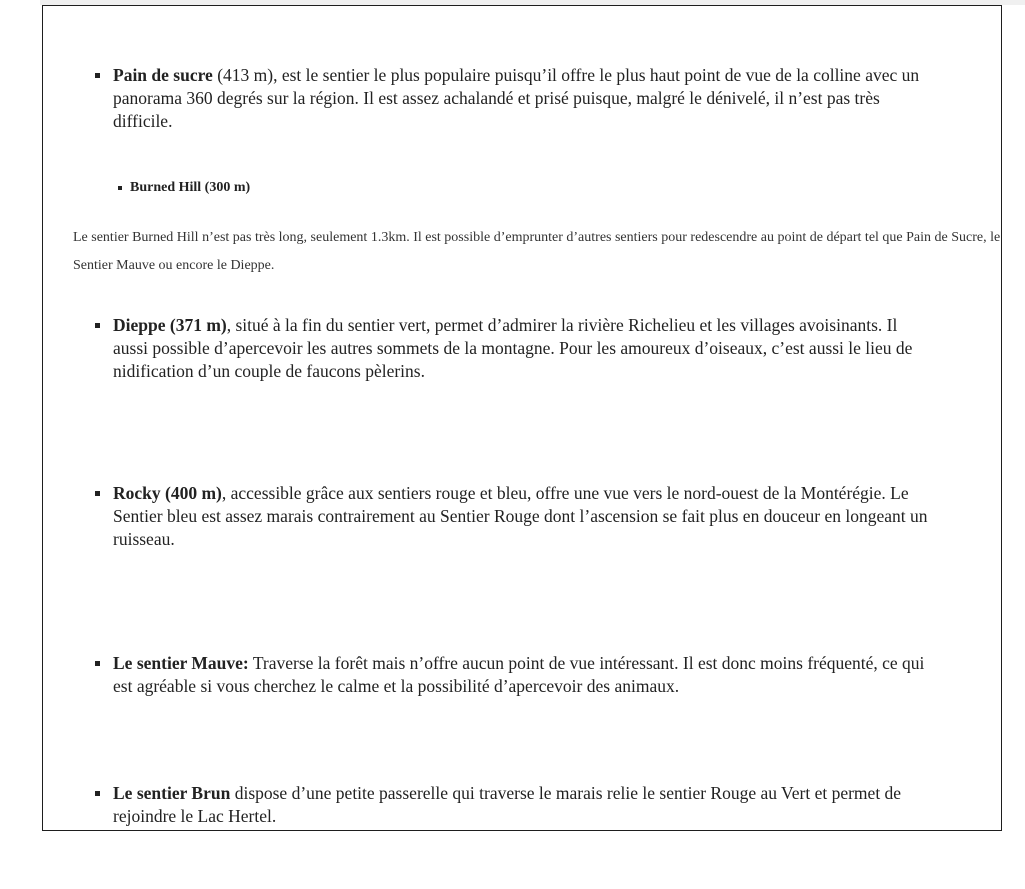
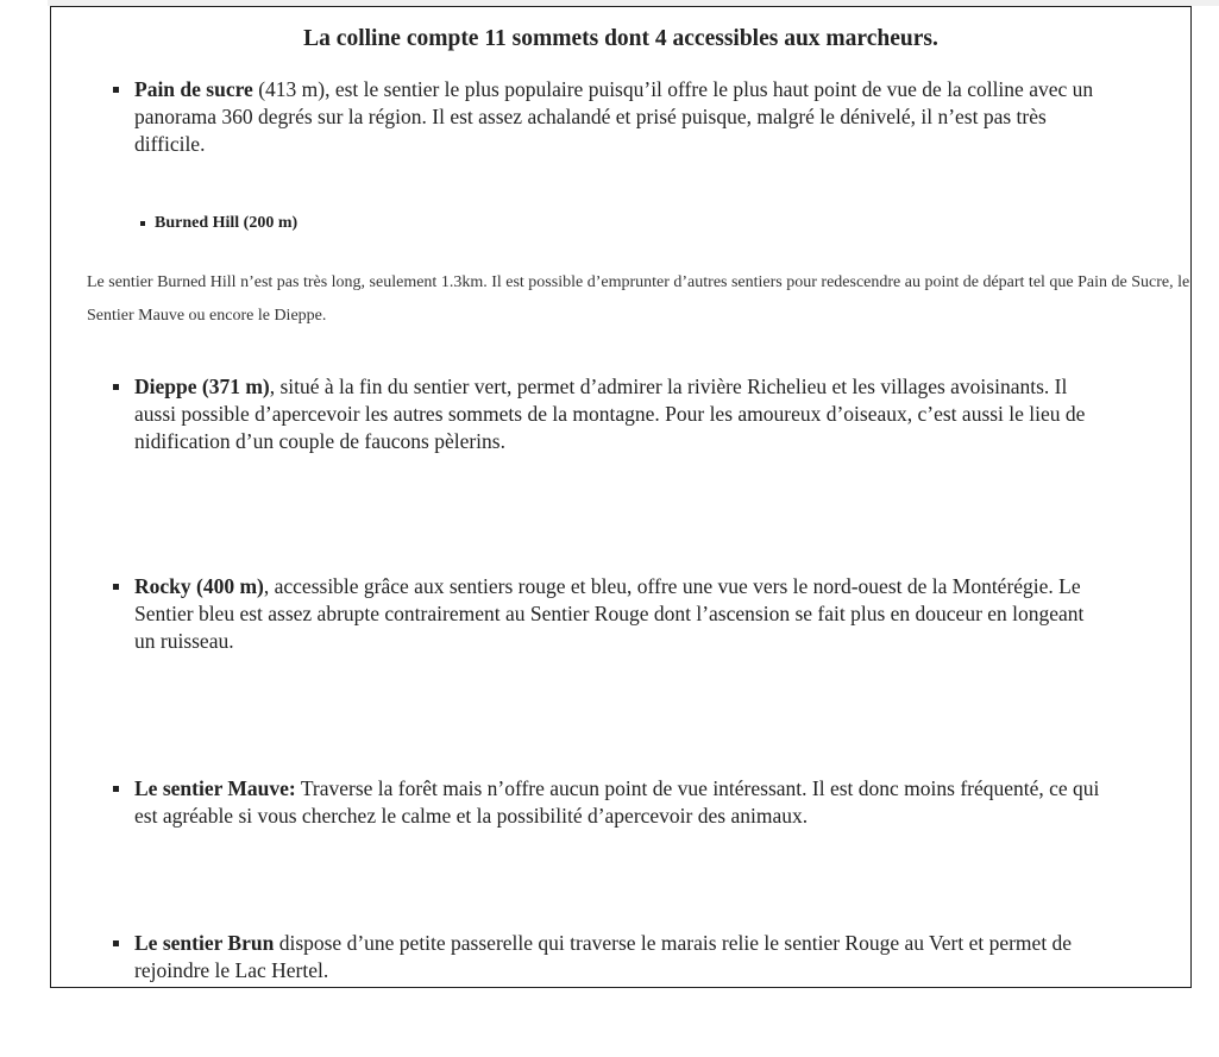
+ La colline compte 11 sommets dont 4 accessibles aux marcheurs.
  Pain de sucre (413 m), est le sentier le plus populaire puisqu’il offre le plus haut point de vue de la colline avec un panorama 360 degrés sur la région. Il est assez achalandé et prisé puisque, malgré le dénivelé, il n’est pas très difficile.
- Burned Hill (300 m)
+ Burned Hill (200 m)
  Le sentier Burned Hill n’est pas très long, seulement 1.3km. Il est possible d’emprunter d’autres sentiers pour redescendre au point de départ tel que Pain de Sucre, le Sentier Mauve ou encore le Dieppe.
  Dieppe (371 m), situé à la fin du sentier vert, permet d’admirer la rivière Richelieu et les villages avoisinants. Il aussi possible d’apercevoir les autres sommets de la montagne. Pour les amoureux d’oiseaux, c’est aussi le lieu de nidification d’un couple de faucons pèlerins.
- Rocky (400 m), accessible grâce aux sentiers rouge et bleu, offre une vue vers le nord-ouest de la Montérégie. Le Sentier bleu est assez marais contrairement au Sentier Rouge dont l’ascension se fait plus en douceur en longeant un ruisseau.
+ Rocky (400 m), accessible grâce aux sentiers rouge et bleu, offre une vue vers le nord-ouest de la Montérégie. Le Sentier bleu est assez abrupte contrairement au Sentier Rouge dont l’ascension se fait plus en douceur en longeant un ruisseau.
  Le sentier Mauve: Traverse la forêt mais n’offre aucun point de vue intéressant. Il est donc moins fréquenté, ce qui est agréable si vous cherchez le calme et la possibilité d’apercevoir des animaux.
  Le sentier Brun dispose d’une petite passerelle qui traverse le marais relie le sentier Rouge au Vert et permet de rejoindre le Lac Hertel.
